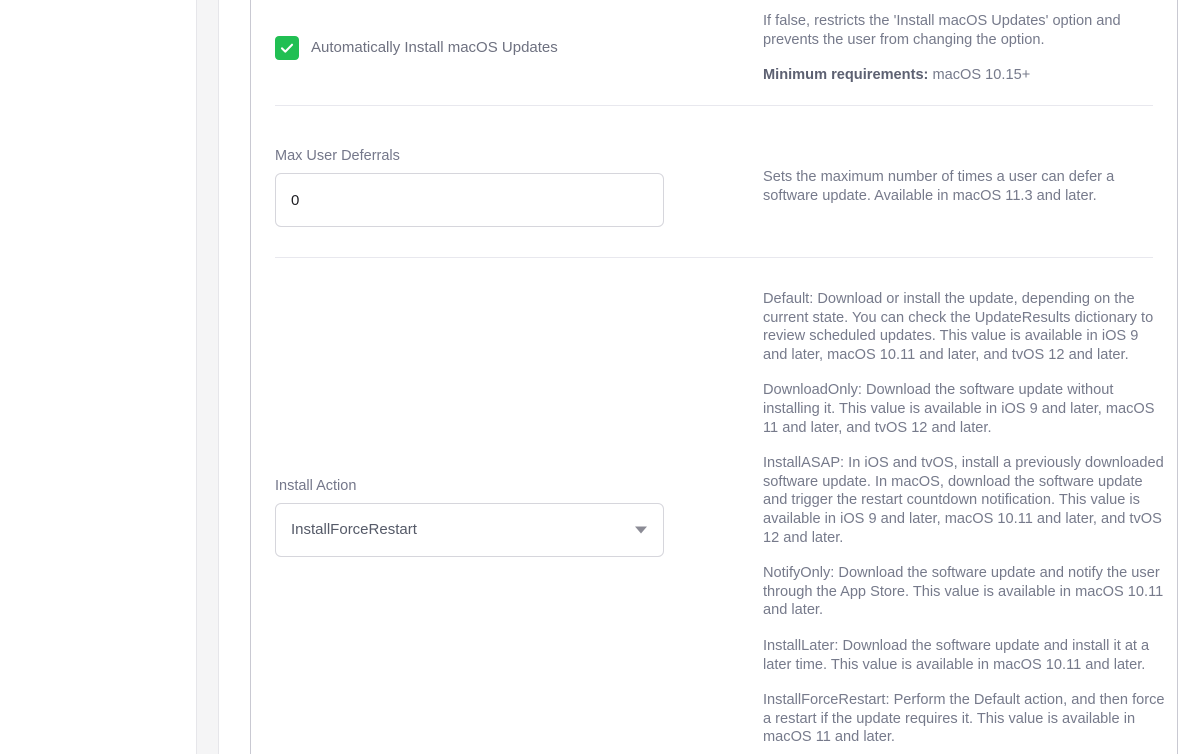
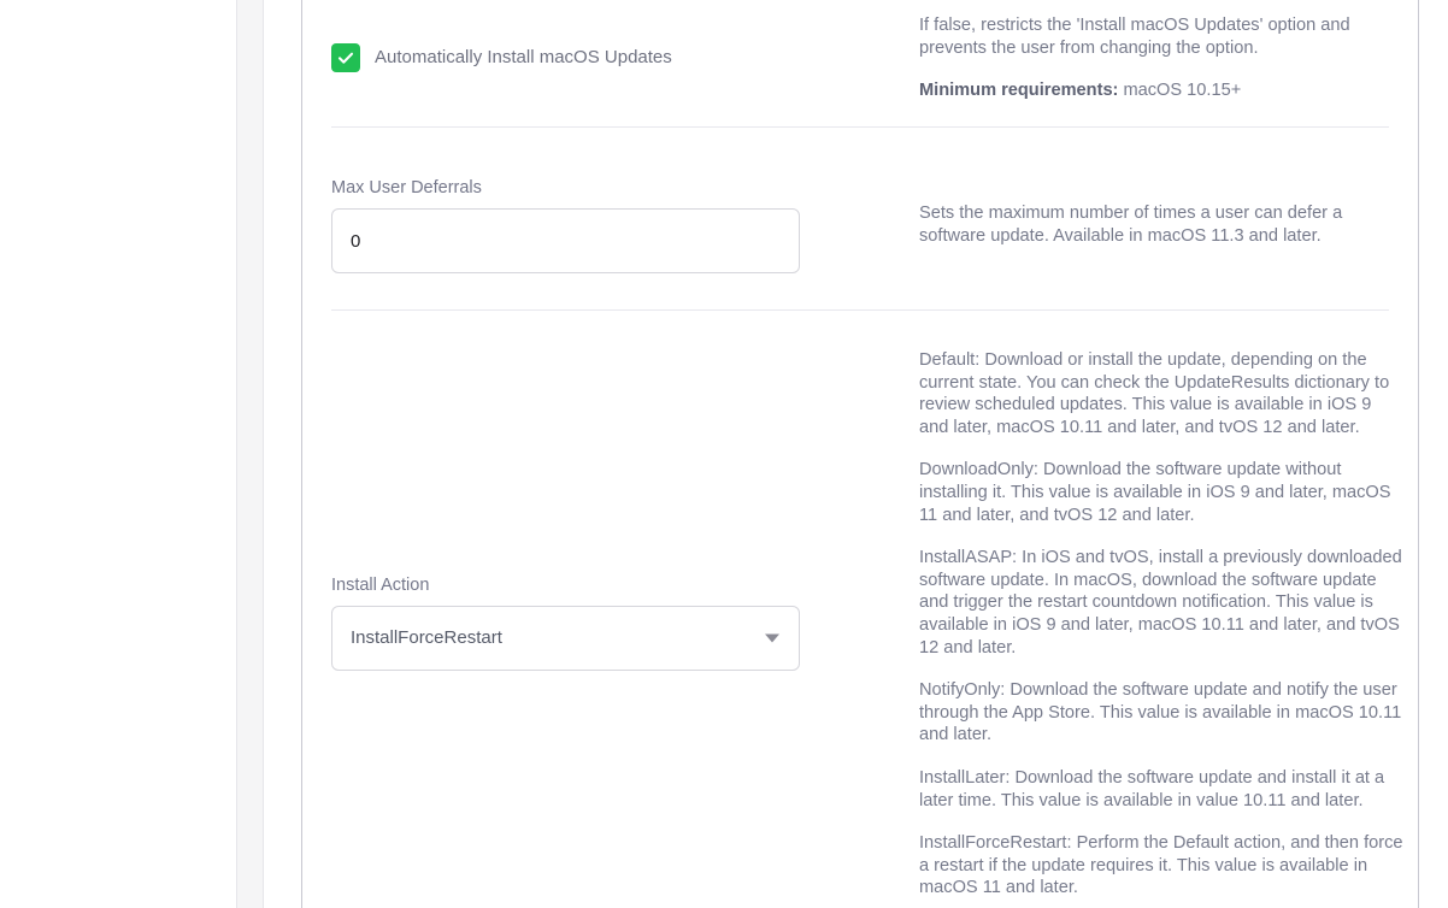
  Automatically Install macOS Updates
  If false, restricts the 'Install macOS Updates' option and prevents the user from changing the option.
  Minimum requirements: macOS 10.15+
  Max User Deferrals
  0
  Sets the maximum number of times a user can defer a software update. Available in macOS 11.3 and later.
  Install Action
  InstallForceRestart
  Default: Download or install the update, depending on the current state. You can check the UpdateResults dictionary to review scheduled updates. This value is available in iOS 9 and later, macOS 10.11 and later, and tvOS 12 and later.
  DownloadOnly: Download the software update without installing it. This value is available in iOS 9 and later, macOS 11 and later, and tvOS 12 and later.
  InstallASAP: In iOS and tvOS, install a previously downloaded software update. In macOS, download the software update and trigger the restart countdown notification. This value is available in iOS 9 and later, macOS 10.11 and later, and tvOS 12 and later.
  NotifyOnly: Download the software update and notify the user through the App Store. This value is available in macOS 10.11 and later.
- InstallLater: Download the software update and install it at a later time. This value is available in macOS 10.11 and later.
+ InstallLater: Download the software update and install it at a later time. This value is available in value 10.11 and later.
  InstallForceRestart: Perform the Default action, and then force a restart if the update requires it. This value is available in macOS 11 and later.
